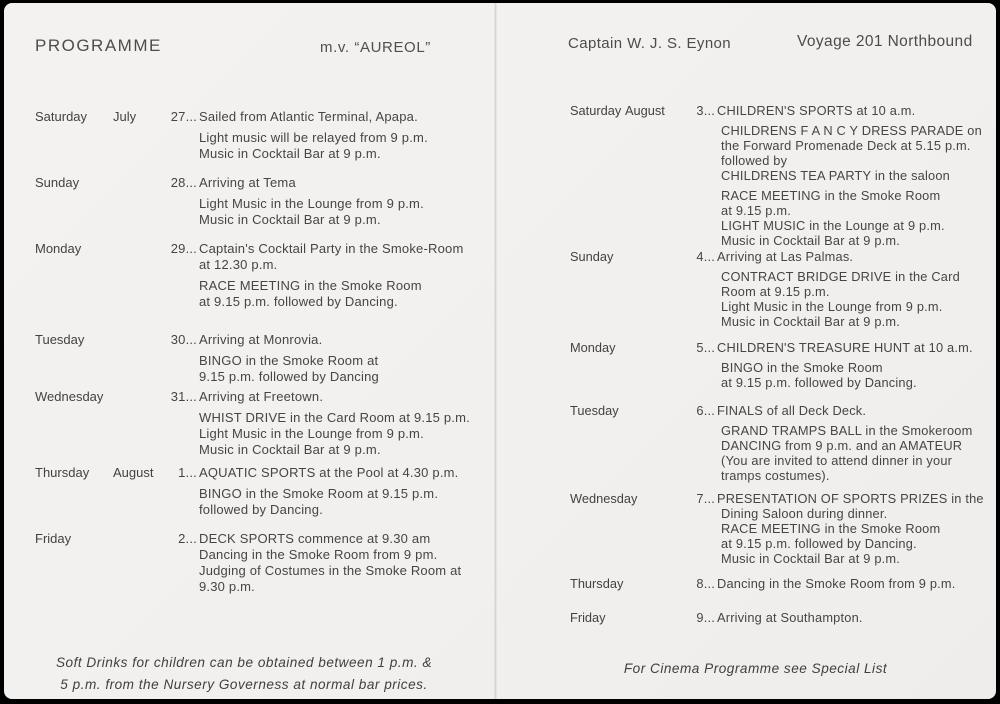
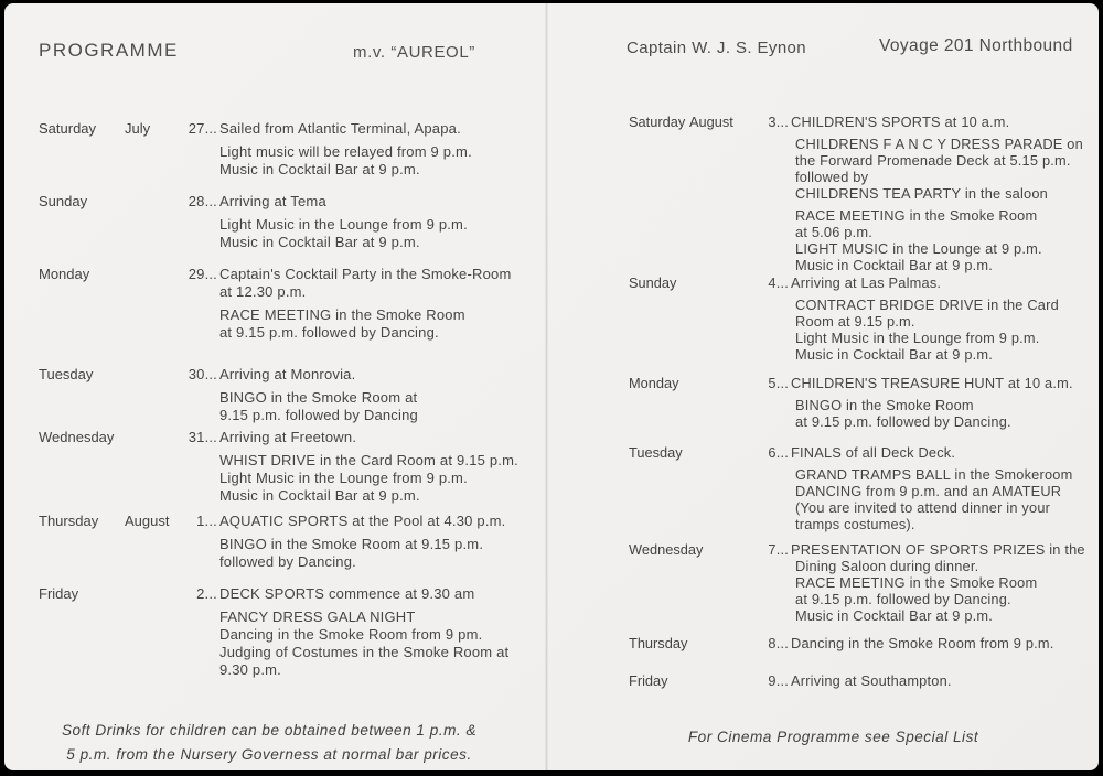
  PROGRAMME
  m.v. “AUREOL”
  Saturday
  July
  27... Sailed from Atlantic Terminal, Apapa.
  Light music will be relayed from 9 p.m.
  Music in Cocktail Bar at 9 p.m.
  Sunday
  28... Arriving at Tema
  Light Music in the Lounge from 9 p.m.
  Music in Cocktail Bar at 9 p.m.
  Monday
  29... Captain's Cocktail Party in the Smoke-Room
  at 12.30 p.m.
  RACE MEETING in the Smoke Room
  at 9.15 p.m. followed by Dancing.
  Tuesday
  30... Arriving at Monrovia.
  BINGO in the Smoke Room at
  9.15 p.m. followed by Dancing
  Wednesday
  31... Arriving at Freetown.
  WHIST DRIVE in the Card Room at 9.15 p.m.
  Light Music in the Lounge from 9 p.m.
  Music in Cocktail Bar at 9 p.m.
  Thursday
  August
  1... AQUATIC SPORTS at the Pool at 4.30 p.m.
  BINGO in the Smoke Room at 9.15 p.m.
  followed by Dancing.
  Friday
  2... DECK SPORTS commence at 9.30 am
+ FANCY DRESS GALA NIGHT
  Dancing in the Smoke Room from 9 pm.
  Judging of Costumes in the Smoke Room at
  9.30 p.m.
  Soft Drinks for children can be obtained between 1 p.m. &
  5 p.m. from the Nursery Governess at normal bar prices.
  Captain W. J. S. Eynon
  Voyage 201 Northbound
  Saturday
  August
  3... CHILDREN'S SPORTS at 10 a.m.
  CHILDRENS F A N C Y DRESS PARADE on
  the Forward Promenade Deck at 5.15 p.m.
  followed by
  CHILDRENS TEA PARTY in the saloon
  RACE MEETING in the Smoke Room
- at 9.15 p.m.
+ at 5.06 p.m.
  LIGHT MUSIC in the Lounge at 9 p.m.
  Music in Cocktail Bar at 9 p.m.
  Sunday
  4... Arriving at Las Palmas.
  CONTRACT BRIDGE DRIVE in the Card
  Room at 9.15 p.m.
  Light Music in the Lounge from 9 p.m.
  Music in Cocktail Bar at 9 p.m.
  Monday
  5... CHILDREN'S TREASURE HUNT at 10 a.m.
  BINGO in the Smoke Room
  at 9.15 p.m. followed by Dancing.
  Tuesday
  6... FINALS of all Deck Deck.
  GRAND TRAMPS BALL in the Smokeroom
  DANCING from 9 p.m. and an AMATEUR
  (You are invited to attend dinner in your
  tramps costumes).
  Wednesday
  7... PRESENTATION OF SPORTS PRIZES in the
  Dining Saloon during dinner.
  RACE MEETING in the Smoke Room
  at 9.15 p.m. followed by Dancing.
  Music in Cocktail Bar at 9 p.m.
  Thursday
  8... Dancing in the Smoke Room from 9 p.m.
  Friday
  9... Arriving at Southampton.
  For Cinema Programme see Special List
